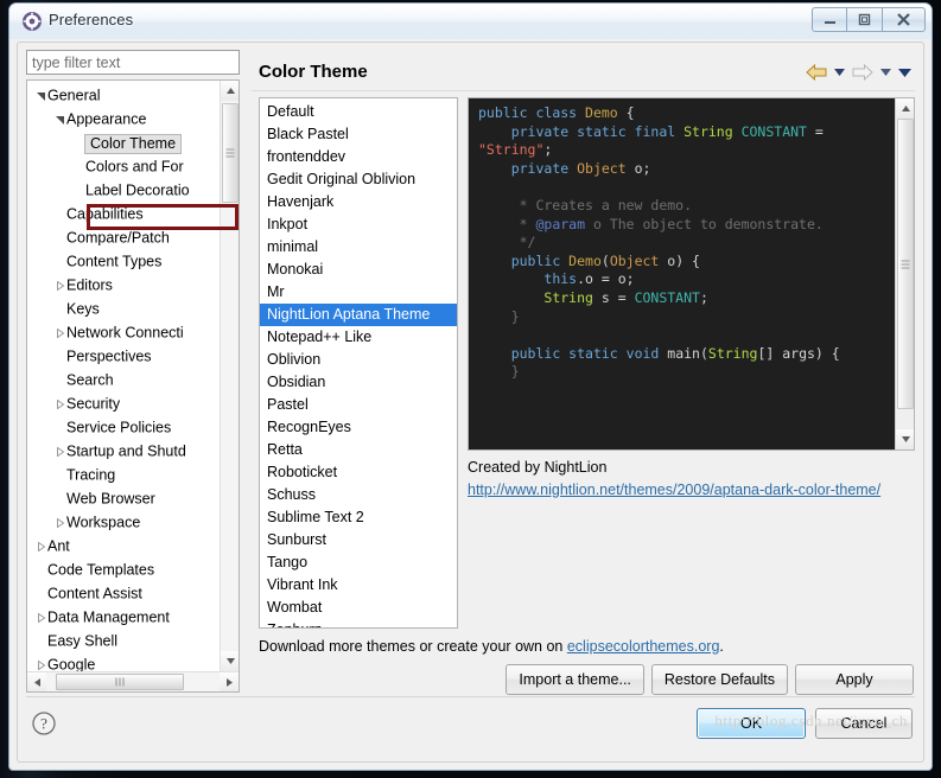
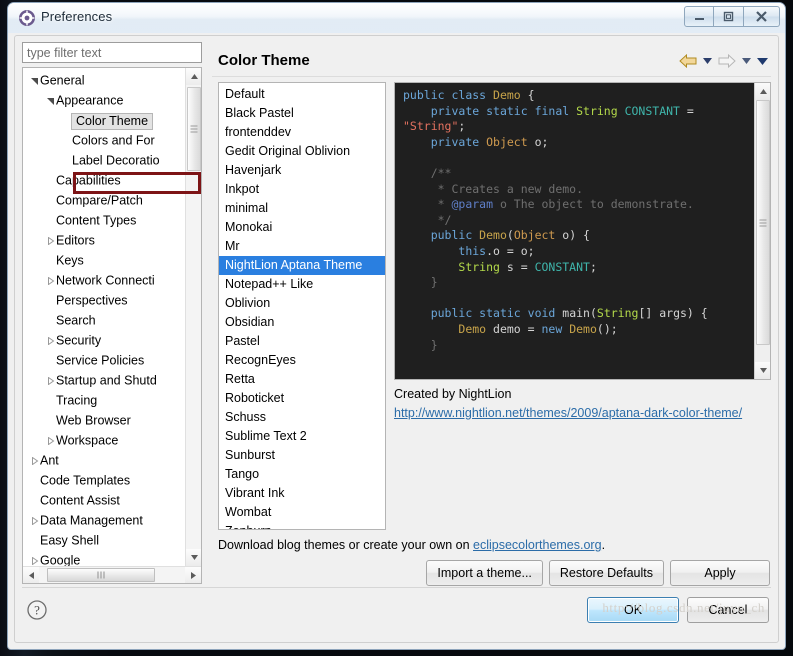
  Preferences
  type filter text
  General
  Appearance
  Color Theme
  Colors and For
  Label Decoratio
  Capabilities
  Compare/Patch
  Content Types
  Editors
  Keys
  Network Connecti
  Perspectives
  Search
  Security
  Service Policies
  Startup and Shutd
  Tracing
  Web Browser
  Workspace
  Ant
  Code Templates
  Content Assist
  Data Management
  Easy Shell
  Google
  Color Theme
  Default
  Black Pastel
  frontenddev
  Gedit Original Oblivion
  Havenjark
  Inkpot
  minimal
  Monokai
  Mr
  NightLion Aptana Theme
  Notepad++ Like
  Oblivion
  Obsidian
  Pastel
  RecognEyes
  Retta
  Roboticket
  Schuss
  Sublime Text 2
  Sunburst
  Tango
  Vibrant Ink
  Wombat
  public class Demo {
  private static final String CONSTANT =
  "String";
  private Object o;
+ /**
  * Creates a new demo.
  * @param o The object to demonstrate.
  */
  public Demo(Object o) {
  this.o = o;
  String s = CONSTANT;
  }
  public static void main(String[] args) {
+ Demo demo = new Demo();
  }
  Created by NightLion
  http://www.nightlion.net/themes/2009/aptana-dark-color-theme/
- Download more themes or create your own on eclipsecolorthemes.org.
+ Download blog themes or create your own on eclipsecolorthemes.org.
  Import a theme...
  Restore Defaults
  Apply
  ?
  OK
  Cancel
  http://blog.csdn.net/juyo_ch
